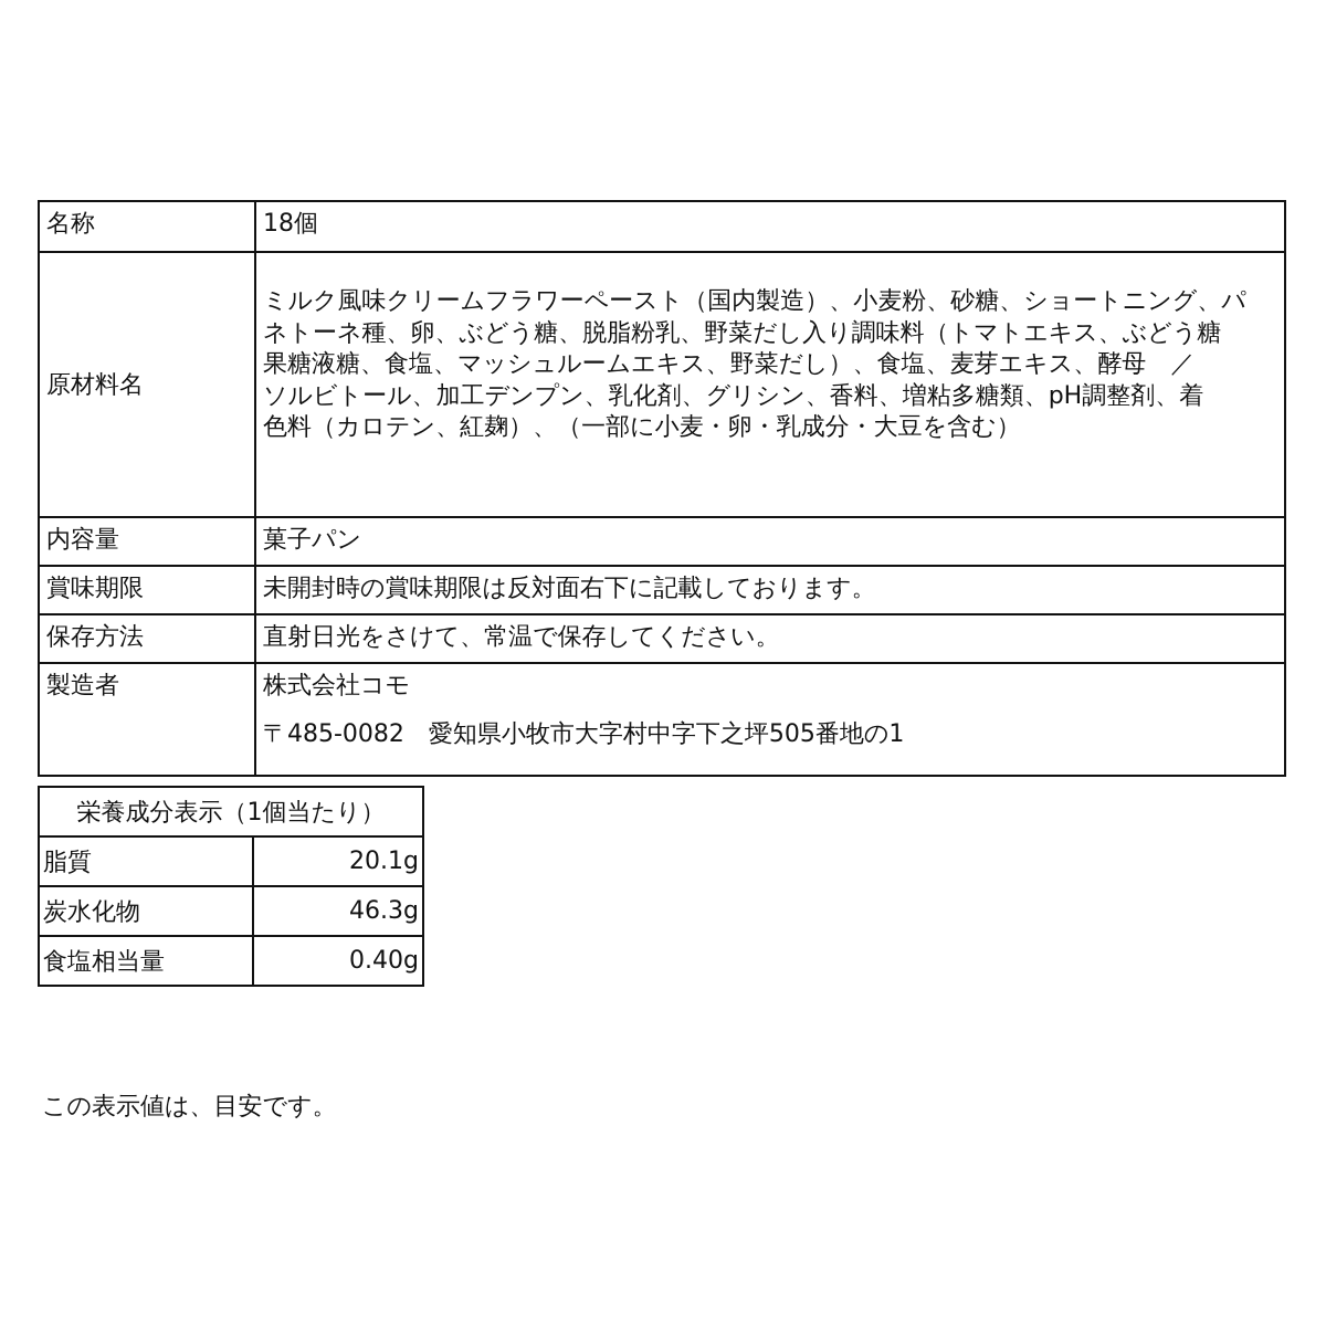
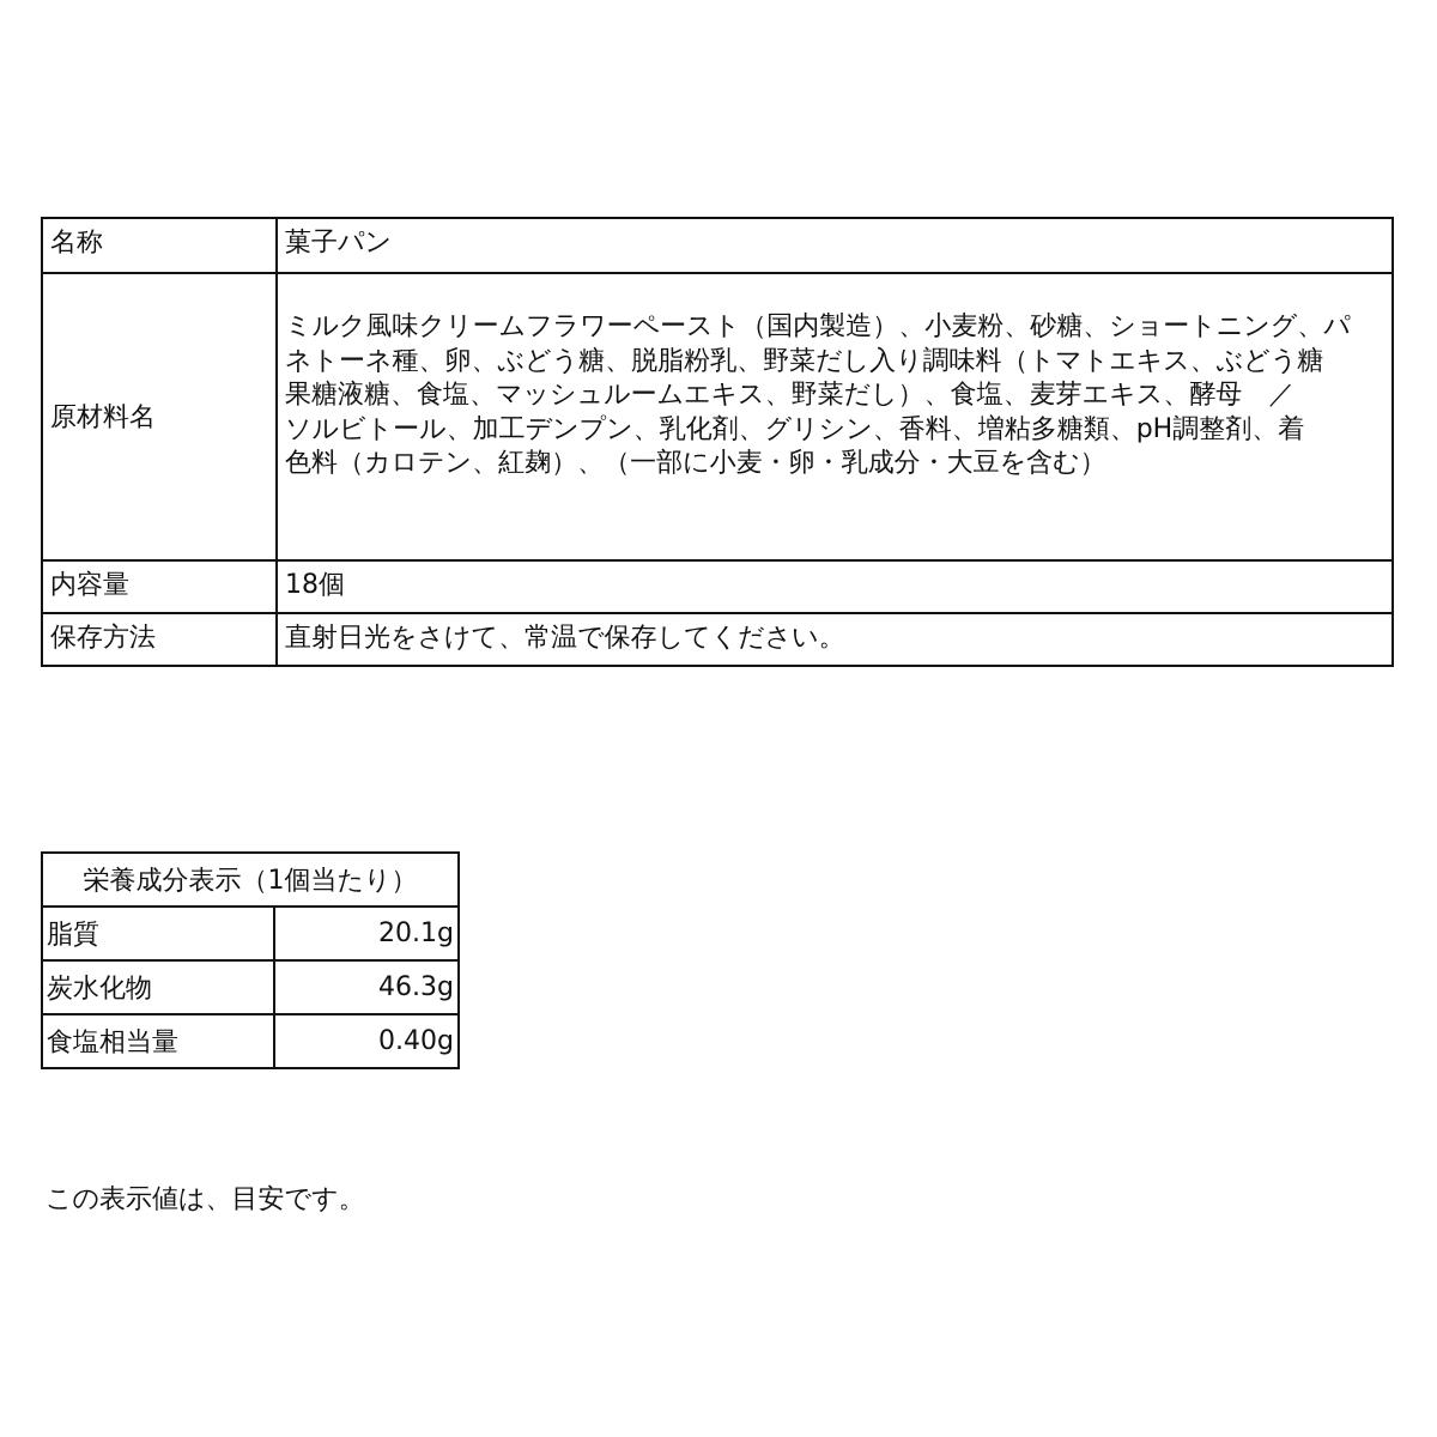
- 名称	18個
+ 名称	菓子パン
  原材料名	ミルク風味クリームフラワーペースト（国内製造）、小麦粉、砂糖、ショートニング、パ ネトーネ種、卵、ぶどう糖、脱脂粉乳、野菜だし入り調味料（トマトエキス、ぶどう糖 果糖液糖、食塩、マッシュルームエキス、野菜だし）、食塩、麦芽エキス、酵母 ／ ソルビトール、加工デンプン、乳化剤、グリシン、香料、増粘多糖類、pH調整剤、着 色料（カロテン、紅麹）、（一部に小麦・卵・乳成分・大豆を含む）
- 内容量	菓子パン
+ 内容量	18個
- 賞味期限	未開封時の賞味期限は反対面右下に記載しております。
  保存方法	直射日光をさけて、常温で保存してください。
- 製造者	株式会社コモ 〒485-0082 愛知県小牧市大字村中字下之坪505番地の1
  栄養成分表示（1個当たり）
  脂質	20.1g
  炭水化物	46.3g
  食塩相当量	0.40g
  この表示値は、目安です。
